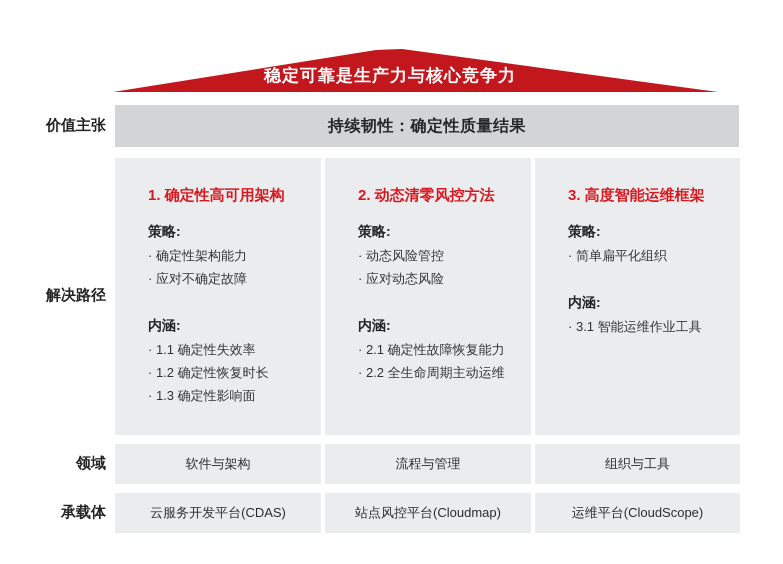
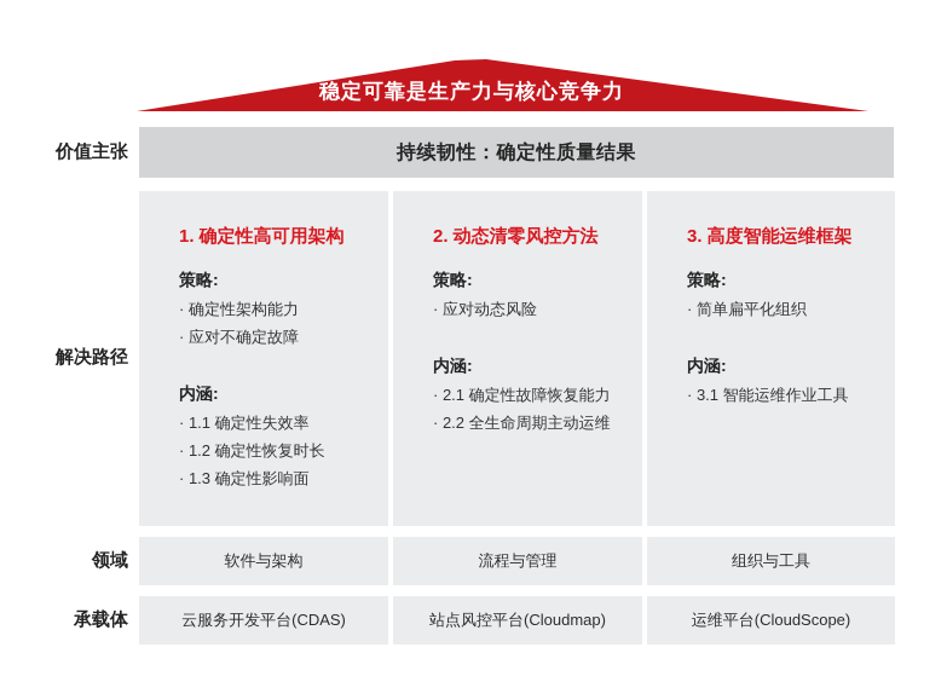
  稳定可靠是生产力与核心竞争力
  价值主张
  持续韧性：确定性质量结果
  解决路径
  1. 确定性高可用架构
  策略:
  · 确定性架构能力
  · 应对不确定故障
  内涵:
  · 1.1 确定性失效率
  · 1.2 确定性恢复时长
  · 1.3 确定性影响面
  2. 动态清零风控方法
  策略:
- · 动态风险管控
  · 应对动态风险
  内涵:
  · 2.1 确定性故障恢复能力
  · 2.2 全生命周期主动运维
  3. 高度智能运维框架
  策略:
  · 简单扁平化组织
  内涵:
  · 3.1 智能运维作业工具
  领域
  软件与架构
  流程与管理
  组织与工具
  承载体
  云服务开发平台(CDAS)
  站点风控平台(Cloudmap)
  运维平台(CloudScope)
